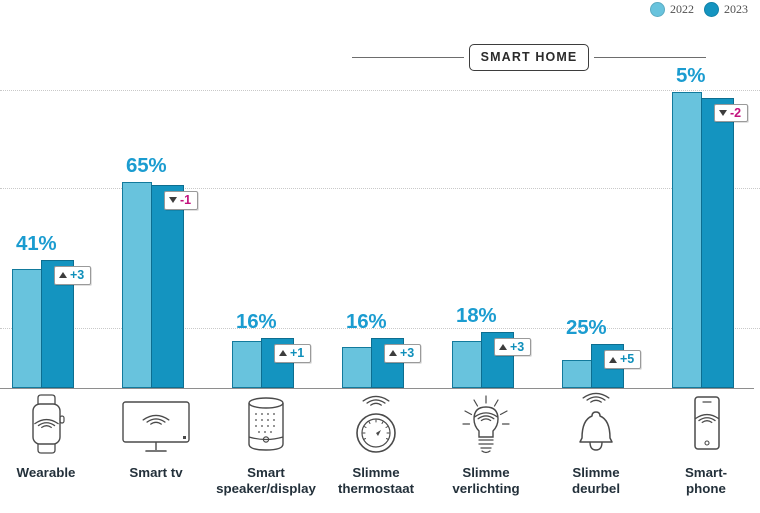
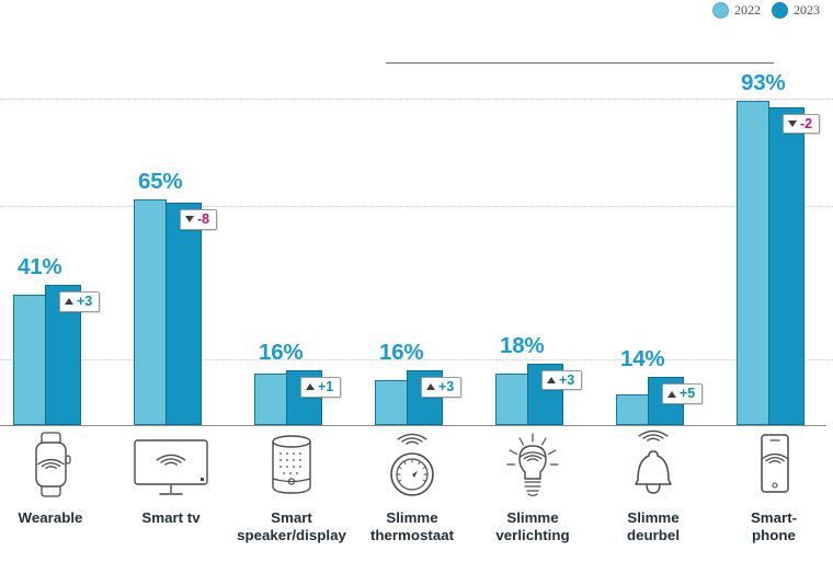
  2022
  2023
- SMART HOME
  41%
  +3
  65%
- -1
+ -8
  16%
  +1
  16%
  +3
  18%
  +3
- 25%
+ 14%
  +5
- 5%
+ 93%
  -2
  Wearable
  Smart tv
  Smart
  speaker/display
  Slimme
  thermostaat
  Slimme
  verlichting
  Slimme
  deurbel
  Smart-
  phone
